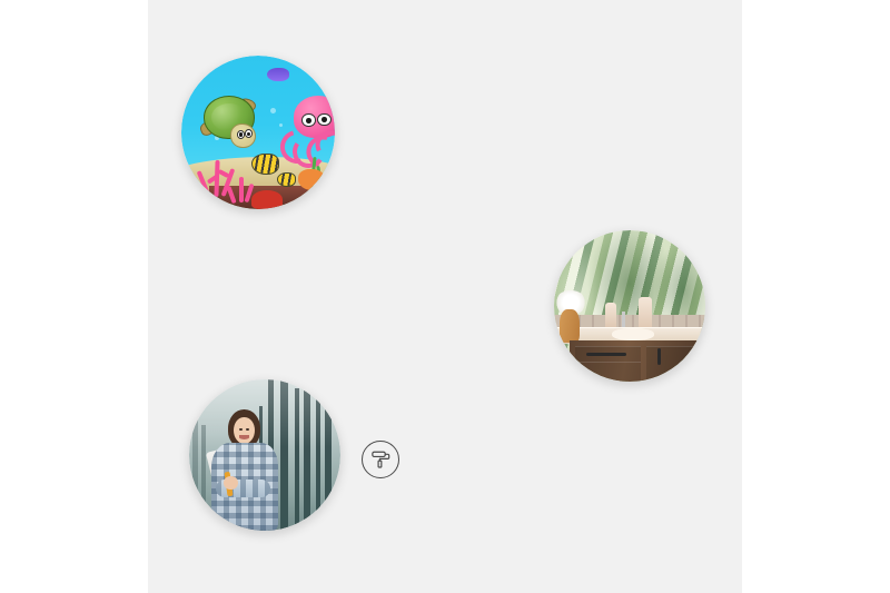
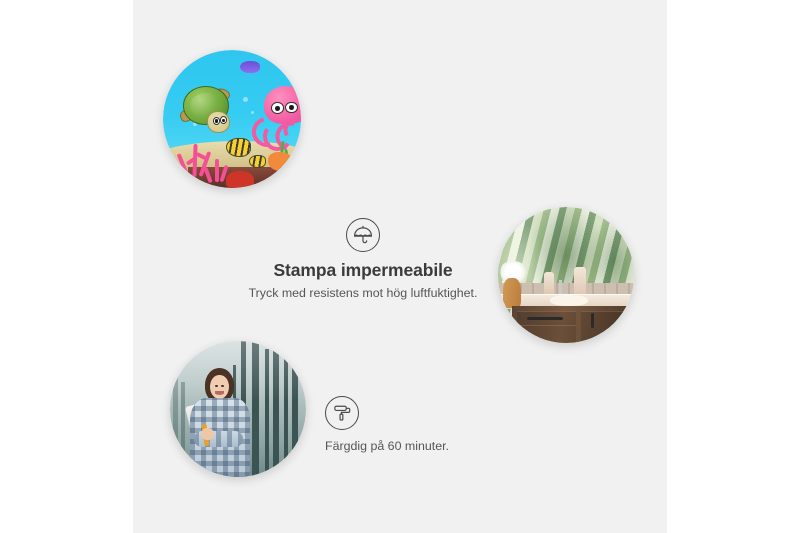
+ Stampa impermeabile
+ Tryck med resistens mot hög luftfuktighet.
+ Färgdig på 60 minuter.
